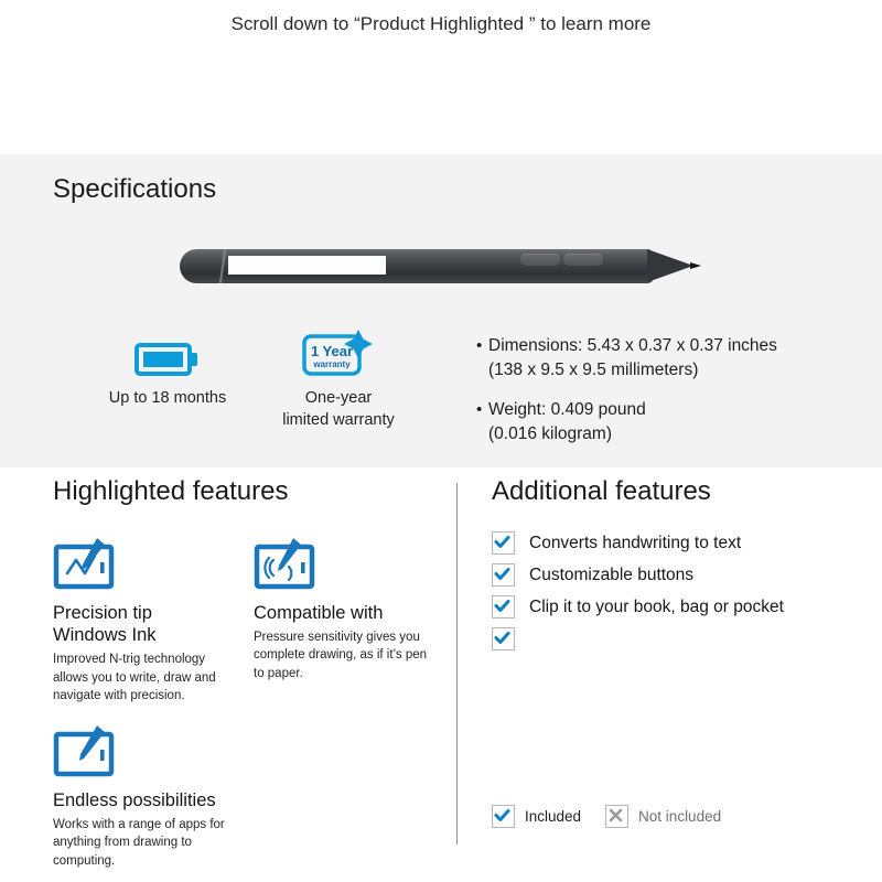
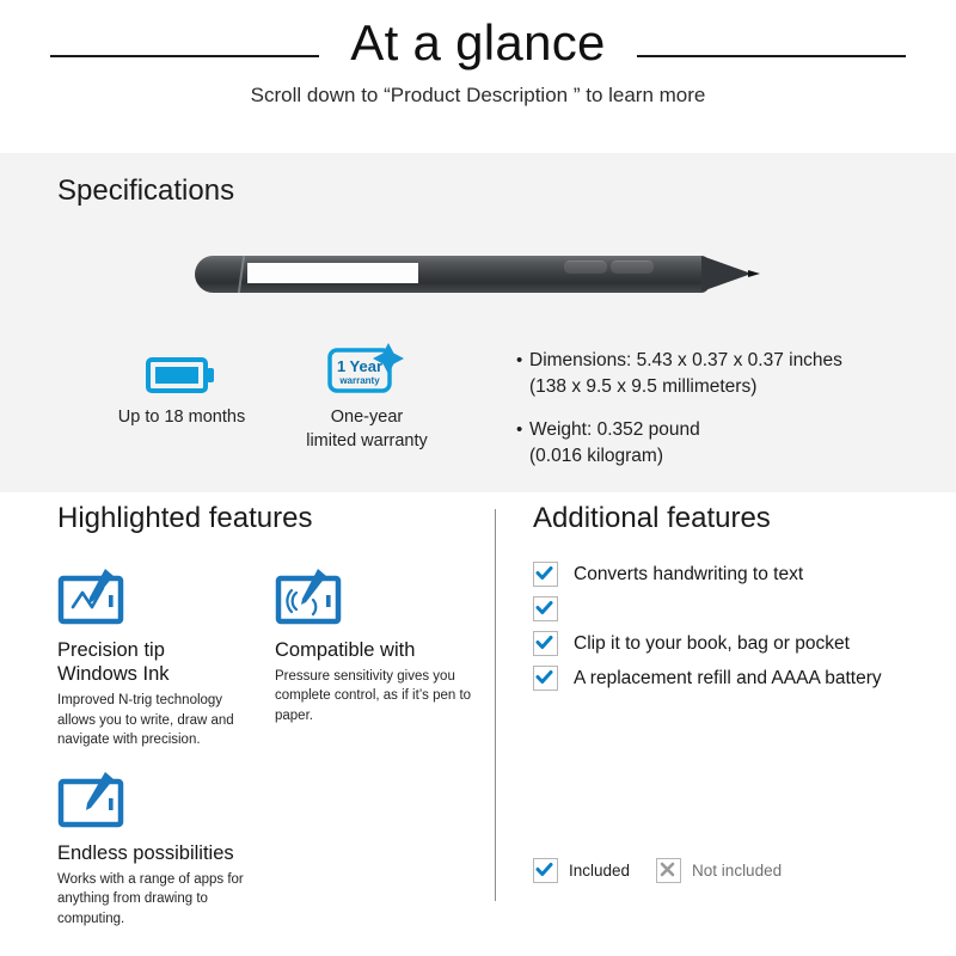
+ At a glance
- Scroll down to “Product Highlighted ” to learn more
+ Scroll down to “Product Description ” to learn more
  Specifications
  Up to 18 months
  1 Year
  warranty
  One-year
  limited warranty
  •
  Dimensions: 5.43 x 0.37 x 0.37 inches
  (138 x 9.5 x 9.5 millimeters)
  •
- Weight: 0.409 pound
+ Weight: 0.352 pound
  (0.016 kilogram)
  Highlighted features
  Precision tip
  Windows Ink
  Improved N-trig technology allows you to write, draw and navigate with precision.
  Compatible with
- Pressure sensitivity gives you complete drawing, as if it’s pen to paper.
+ Pressure sensitivity gives you complete control, as if it’s pen to paper.
  Endless possibilities
  Works with a range of apps for anything from drawing to computing.
  Additional features
  Converts handwriting to text
- Customizable buttons
  Clip it to your book, bag or pocket
+ A replacement refill and AAAA battery
  Included
  Not included
